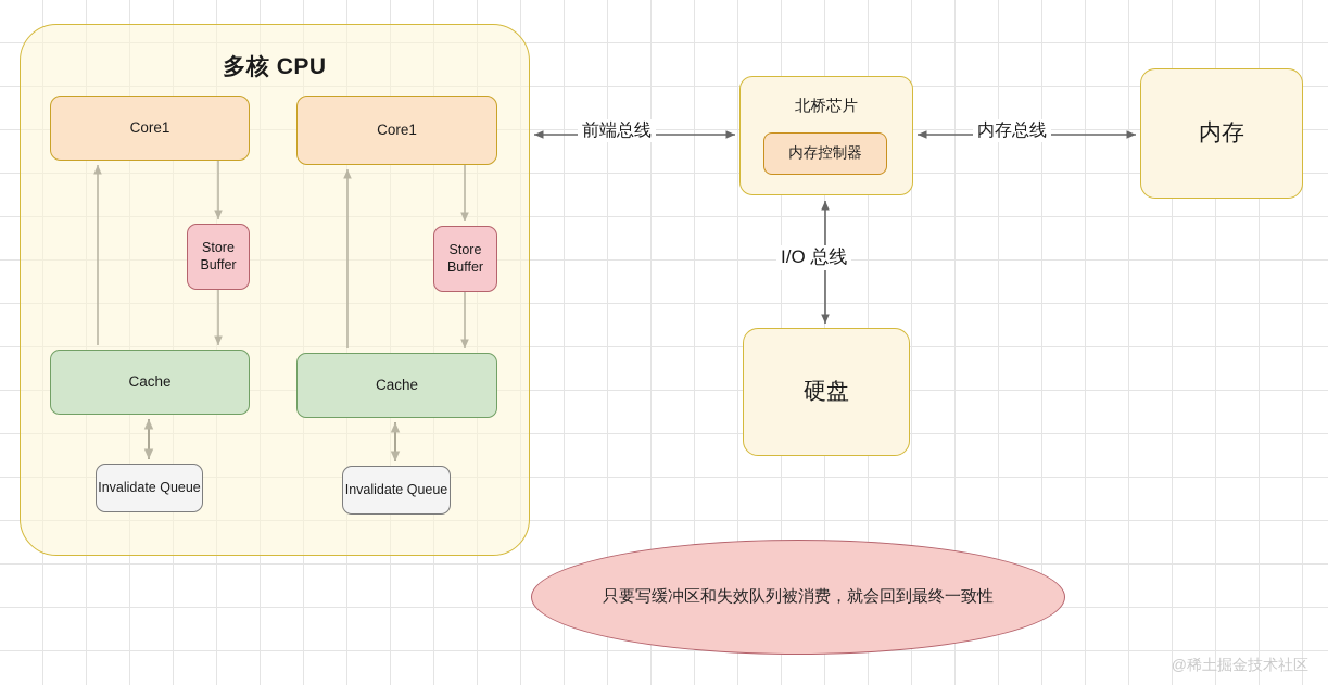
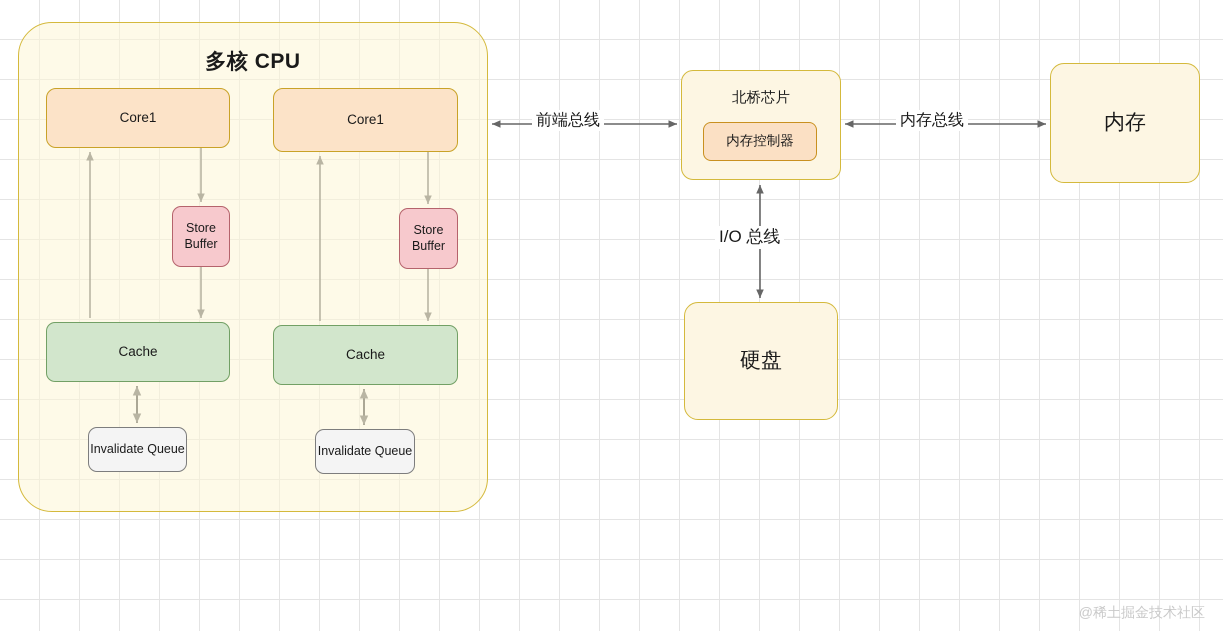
  多核 CPU
  Core1
  Store Buffer
  Cache
  Invalidate Queue
  Core1
  Store Buffer
  Cache
  Invalidate Queue
  北桥芯片
  内存控制器
  内存
  硬盘
  前端总线
  内存总线
  I/O 总线
- 只要写缓冲区和失效队列被消费，就会回到最终一致性
  @稀土掘金技术社区
